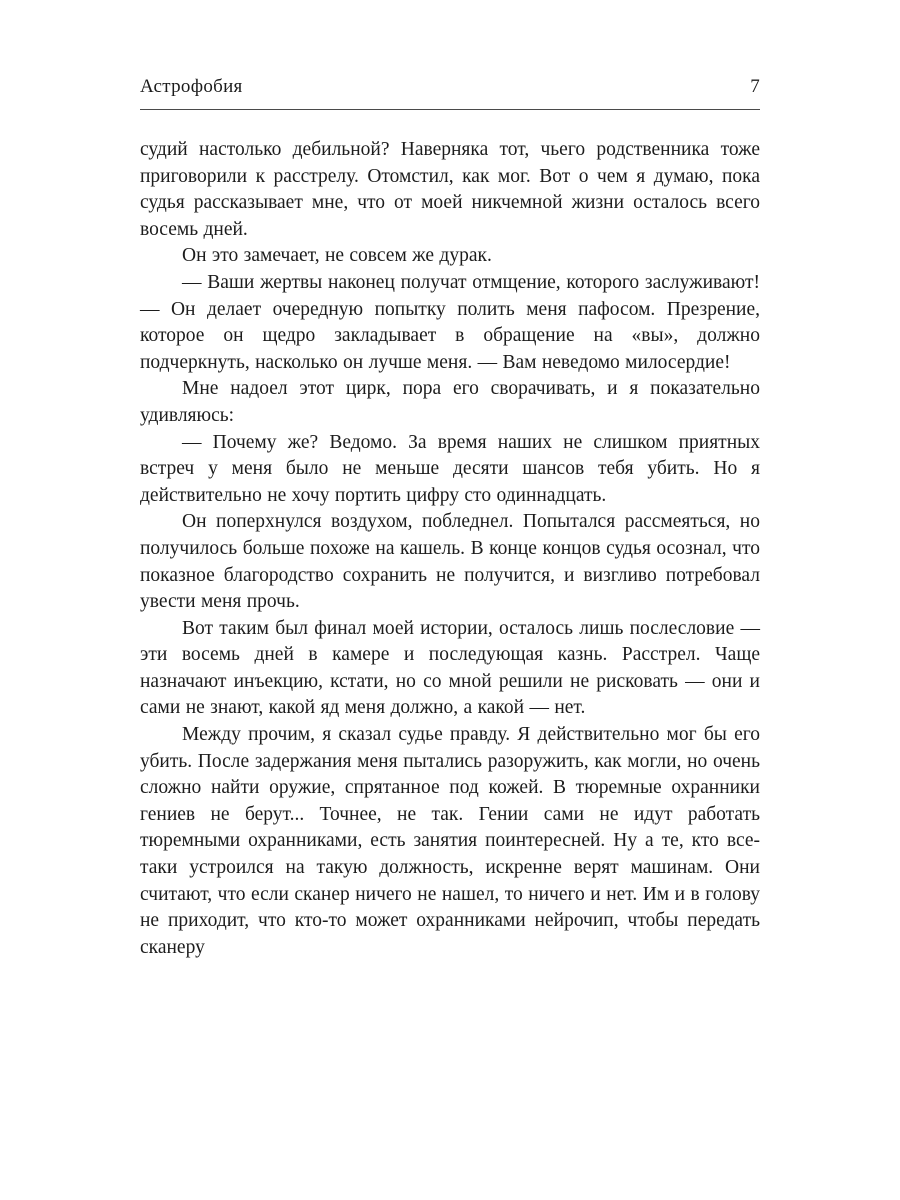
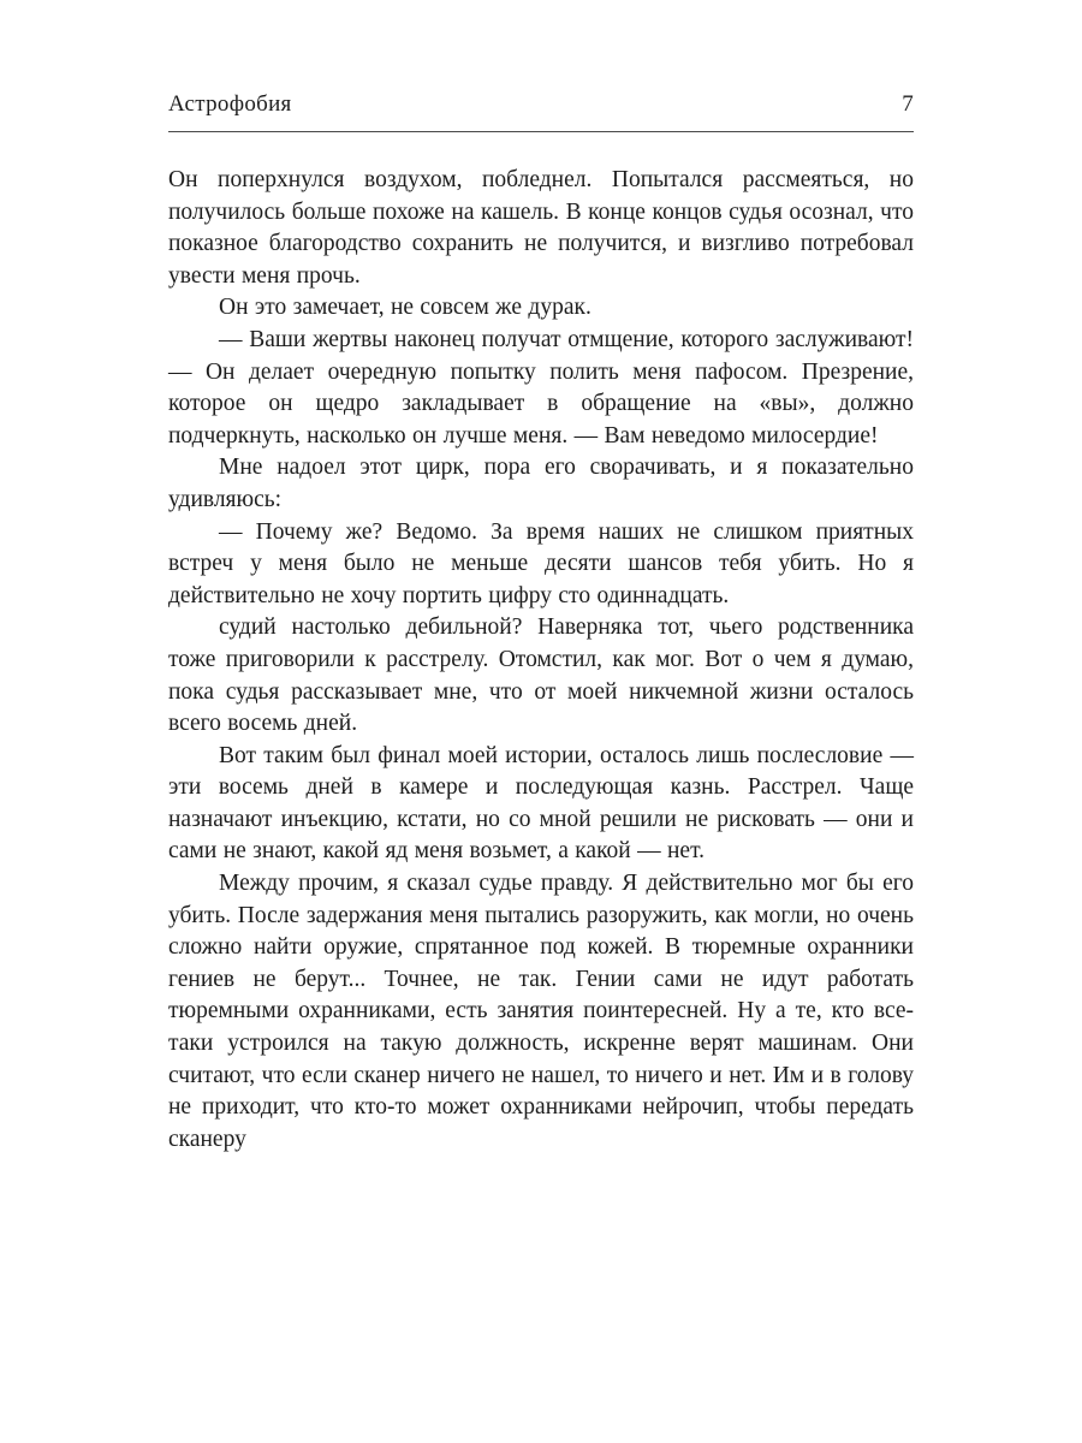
  Астрофобия
  7
- судий настолько дебильной? Наверняка тот, чьего род­ственника тоже приговорили к расстрелу. Отомстил, как мог. Вот о чем я думаю, пока судья рассказывает мне, что от моей никчемной жизни осталось всего восемь дней.
+ Он поперхнулся воздухом, побледнел. Попытался рас­смеяться, но получилось больше похоже на кашель. В конце концов судья осознал, что показное благородство сохра­нить не получится, и визгливо потребовал увести меня прочь.
  Он это замечает, не совсем же дурак.
  — Ваши жертвы наконец получат отмщение, которого заслуживают! — Он делает очередную попытку полить меня пафосом. Презрение, которое он щедро закладывает в об­ращение на «вы», должно подчеркнуть, насколько он лучше меня. — Вам неведомо милосердие!
  Мне надоел этот цирк, пора его сворачивать, и я пока­зательно удивляюсь:
  — Почему же? Ведомо. За время наших не слишком при­ятных встреч у меня было не меньше десяти шансов тебя убить. Но я действительно не хочу портить цифру сто один­надцать.
- Он поперхнулся воздухом, побледнел. Попытался рас­смеяться, но получилось больше похоже на кашель. В конце концов судья осознал, что показное благородство сохра­нить не получится, и визгливо потребовал увести меня прочь.
+ судий настолько дебильной? Наверняка тот, чьего род­ственника тоже приговорили к расстрелу. Отомстил, как мог. Вот о чем я думаю, пока судья рассказывает мне, что от моей никчемной жизни осталось всего восемь дней.
- Вот таким был финал моей истории, осталось лишь по­слесловие — эти восемь дней в камере и последующая казнь. Расстрел. Чаще назначают инъекцию, кстати, но со мной решили не рисковать — они и сами не знают, какой яд меня должно, а какой — нет.
+ Вот таким был финал моей истории, осталось лишь по­слесловие — эти восемь дней в камере и последующая казнь. Расстрел. Чаще назначают инъекцию, кстати, но со мной решили не рисковать — они и сами не знают, какой яд меня возьмет, а какой — нет.
  Между прочим, я сказал судье правду. Я действительно мог бы его убить. После задержания меня пытались разо­ружить, как могли, но очень сложно найти оружие, спря­танное под кожей. В тюремные охранники гениев не бе­рут... Точнее, не так. Гении сами не идут работать тюремными охранниками, есть занятия поинтересней. Ну а те, кто все-таки устроился на такую должность, искренне верят машинам. Они считают, что если сканер ничего не нашел, то ничего и нет. Им и в голову не приходит, что кто-то может охранниками нейрочип, чтобы передать сканеру
